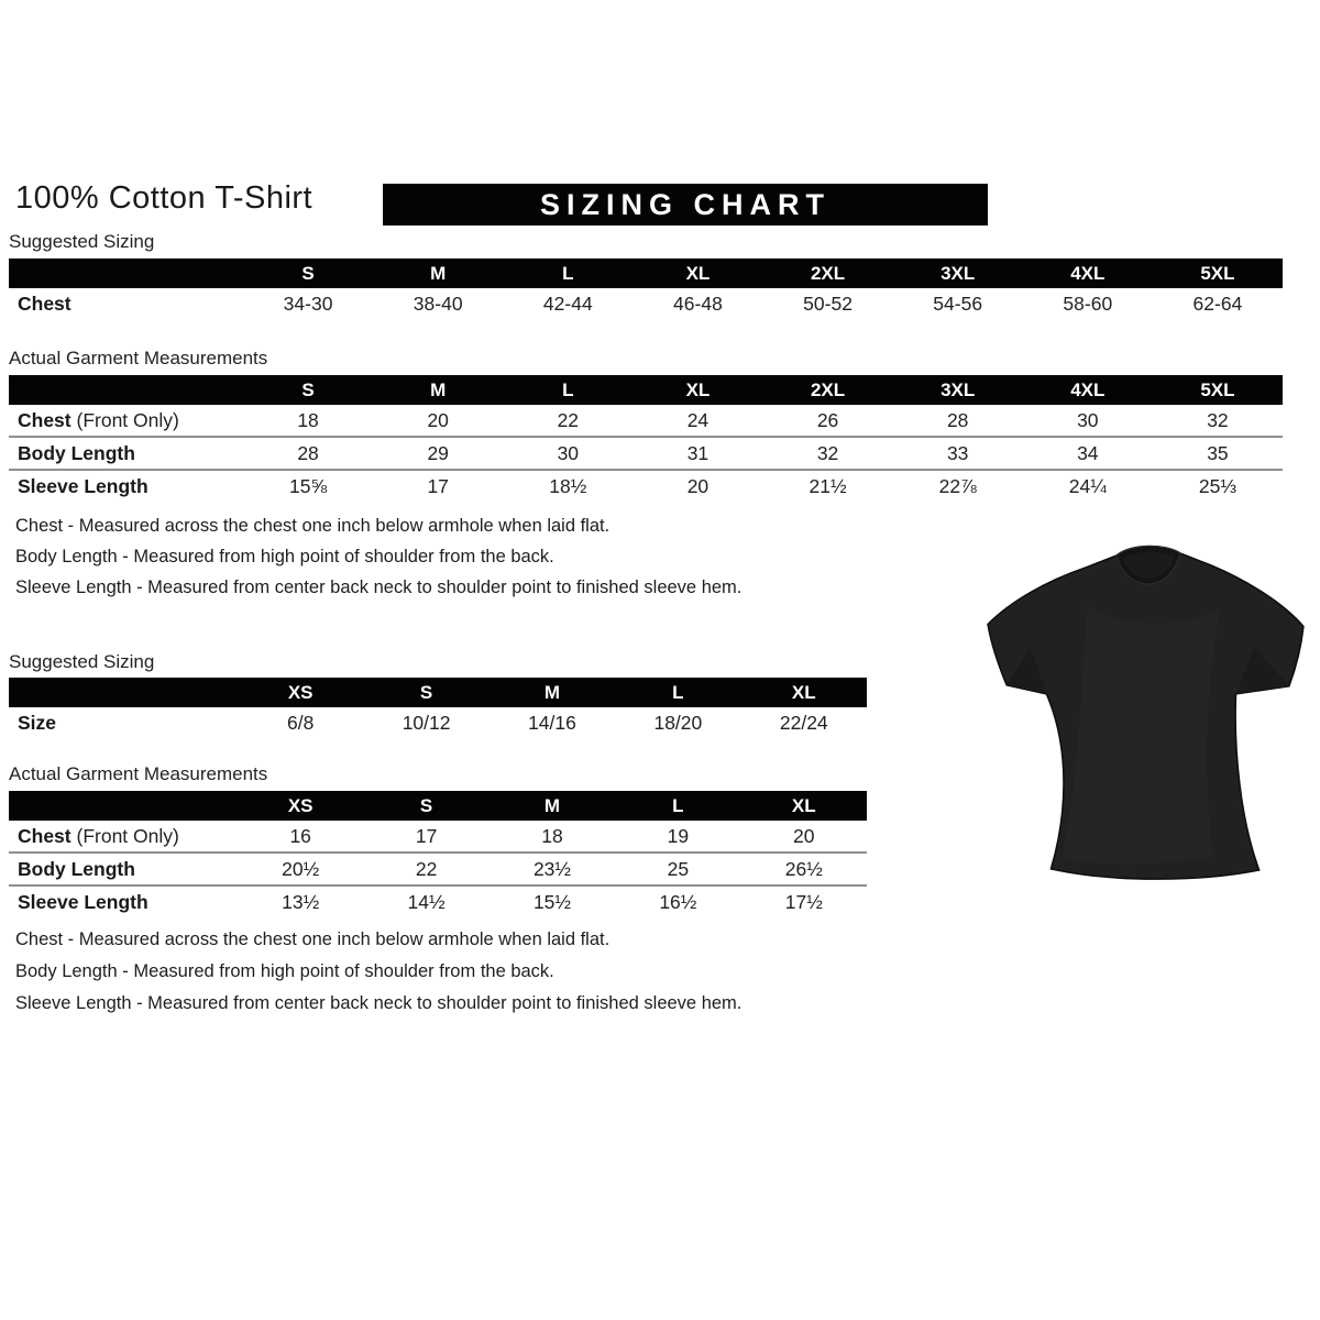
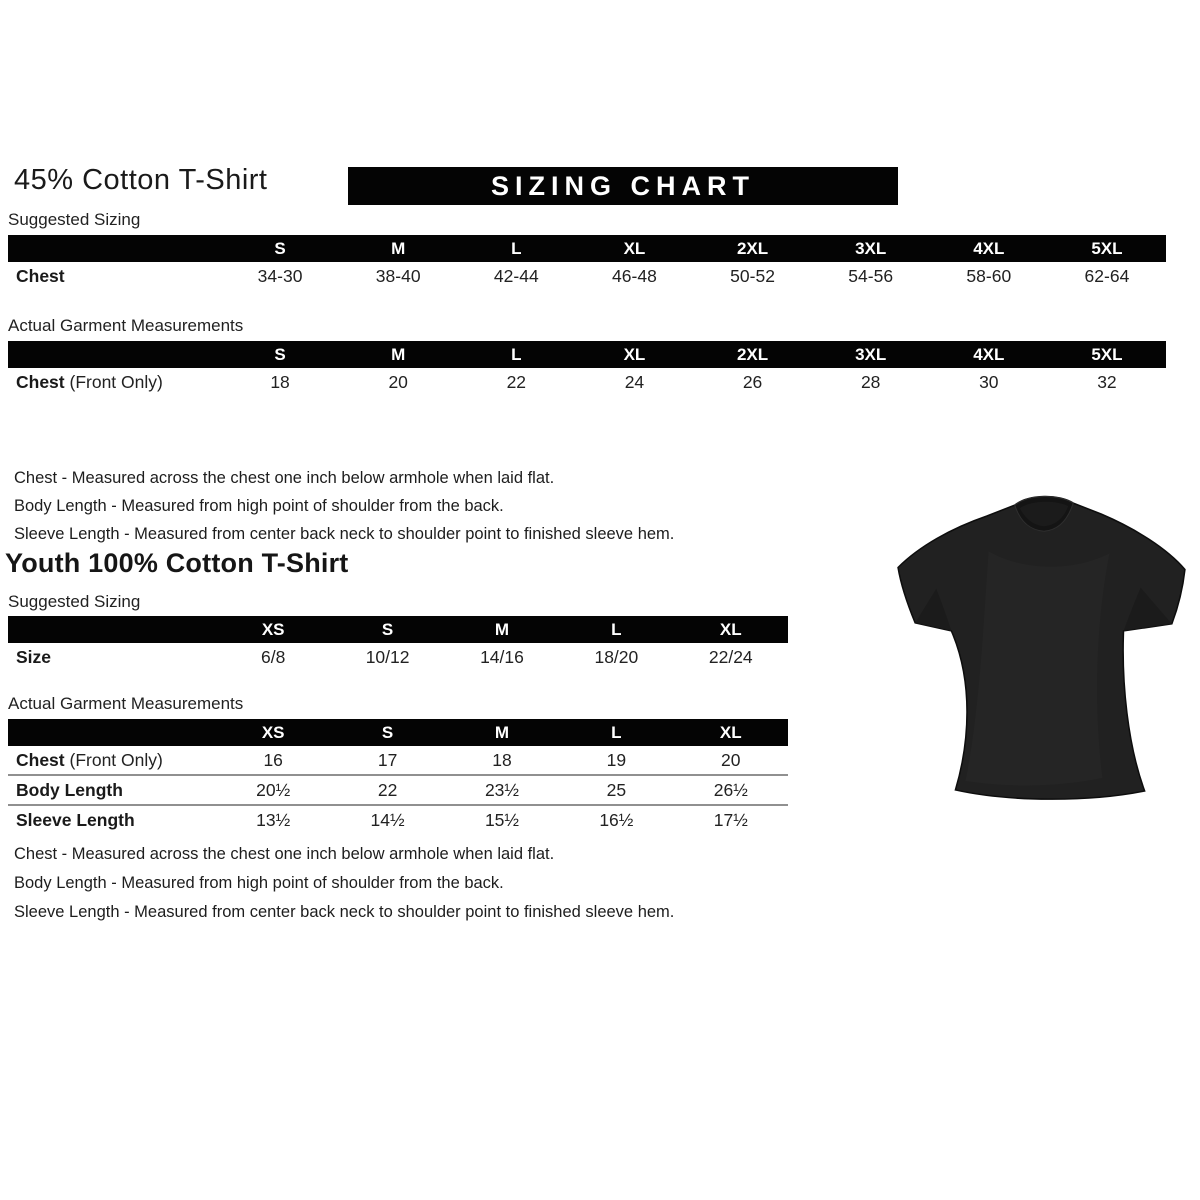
- 100% Cotton T-Shirt
+ 45% Cotton T-Shirt
  SIZING CHART
  Suggested Sizing
  	S	M	L	XL	2XL	3XL	4XL	5XL
  Chest	34-30	38-40	42-44	46-48	50-52	54-56	58-60	62-64
  Actual Garment Measurements
  	S	M	L	XL	2XL	3XL	4XL	5XL
  Chest (Front Only)	18	20	22	24	26	28	30	32
- Body Length	28	29	30	31	32	33	34	35
- Sleeve Length	15⅝	17	18½	20	21½	22⅞	24¼	25⅓
  Chest - Measured across the chest one inch below armhole when laid flat.
  Body Length - Measured from high point of shoulder from the back.
  Sleeve Length - Measured from center back neck to shoulder point to finished sleeve hem.
+ Youth 100% Cotton T-Shirt
  Suggested Sizing
  	XS	S	M	L	XL
  Size	6/8	10/12	14/16	18/20	22/24
  Actual Garment Measurements
  	XS	S	M	L	XL
  Chest (Front Only)	16	17	18	19	20
  Body Length	20½	22	23½	25	26½
  Sleeve Length	13½	14½	15½	16½	17½
  Chest - Measured across the chest one inch below armhole when laid flat.
  Body Length - Measured from high point of shoulder from the back.
  Sleeve Length - Measured from center back neck to shoulder point to finished sleeve hem.
